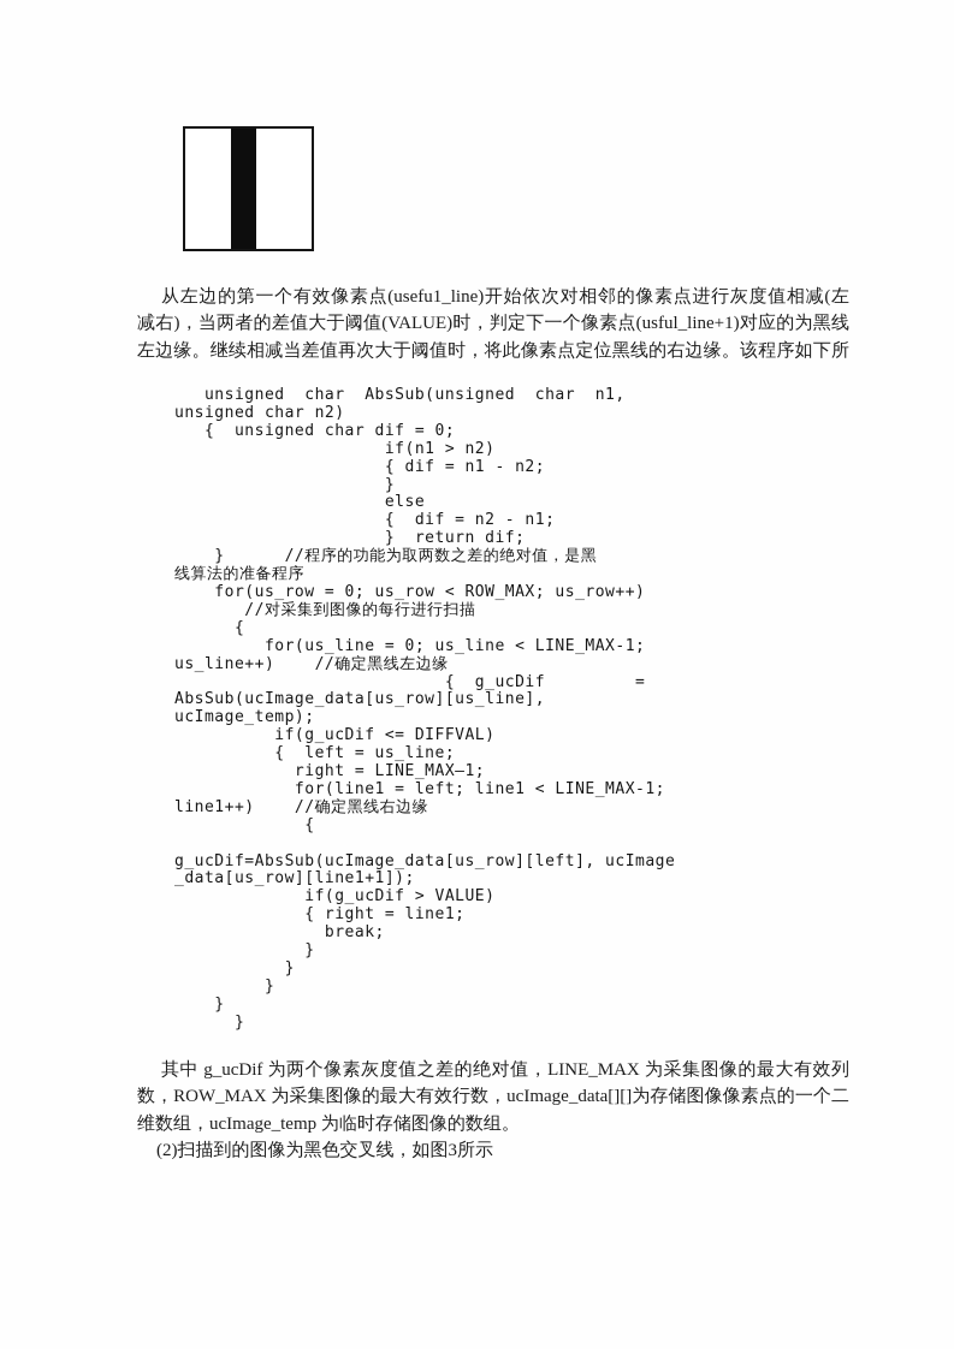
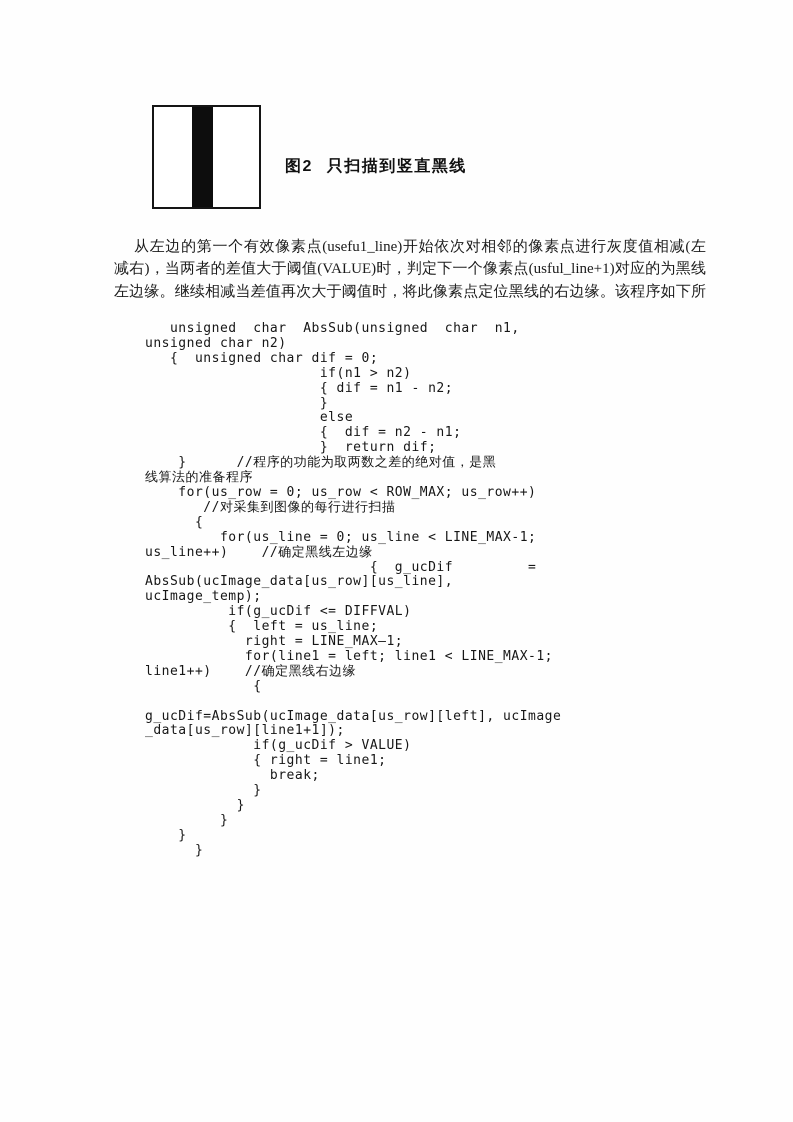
+ 图2 只扫描到竖直黑线
  从左边的第一个有效像素点(usefu1_line)开始依次对相邻的像素点进行灰度值相减(左
  减右)，当两者的差值大于阈值(VALUE)时，判定下一个像素点(usful_line+1)对应的为黑线
  左边缘。继续相减当差值再次大于阈值时，将此像素点定位黑线的右边缘。该程序如下所
  unsigned char AbsSub(unsigned char n1,
  unsigned char n2)
  { unsigned char dif = 0;
  if(n1 > n2)
  { dif = n1 - n2;
  }
  else
  { dif = n2 - n1;
  } return dif;
  } //程序的功能为取两数之差的绝对值，是黑
  线算法的准备程序
  for(us_row = 0; us_row < ROW_MAX; us_row++)
  //对采集到图像的每行进行扫描
  {
  for(us_line = 0; us_line < LINE_MAX-1;
  us_line++) //确定黑线左边缘
  { g_ucDif =
  AbsSub(ucImage_data[us_row][us_line],
  ucImage_temp);
  if(g_ucDif <= DIFFVAL)
  { left = us_line;
  right = LINE_MAX—1;
  for(line1 = left; line1 < LINE_MAX-1;
  line1++) //确定黑线右边缘
  {
  g_ucDif=AbsSub(ucImage_data[us_row][left], ucImage
  _data[us_row][line1+1]);
  if(g_ucDif > VALUE)
  { right = line1;
  break;
  }
  }
  }
  }
  }
- 其中 g_ucDif 为两个像素灰度值之差的绝对值，LINE_MAX 为采集图像的最大有效列
- 数，ROW_MAX 为采集图像的最大有效行数，ucImage_data[][]为存储图像像素点的一个二
- 维数组，ucImage_temp 为临时存储图像的数组。
- (2)扫描到的图像为黑色交叉线，如图3所示
